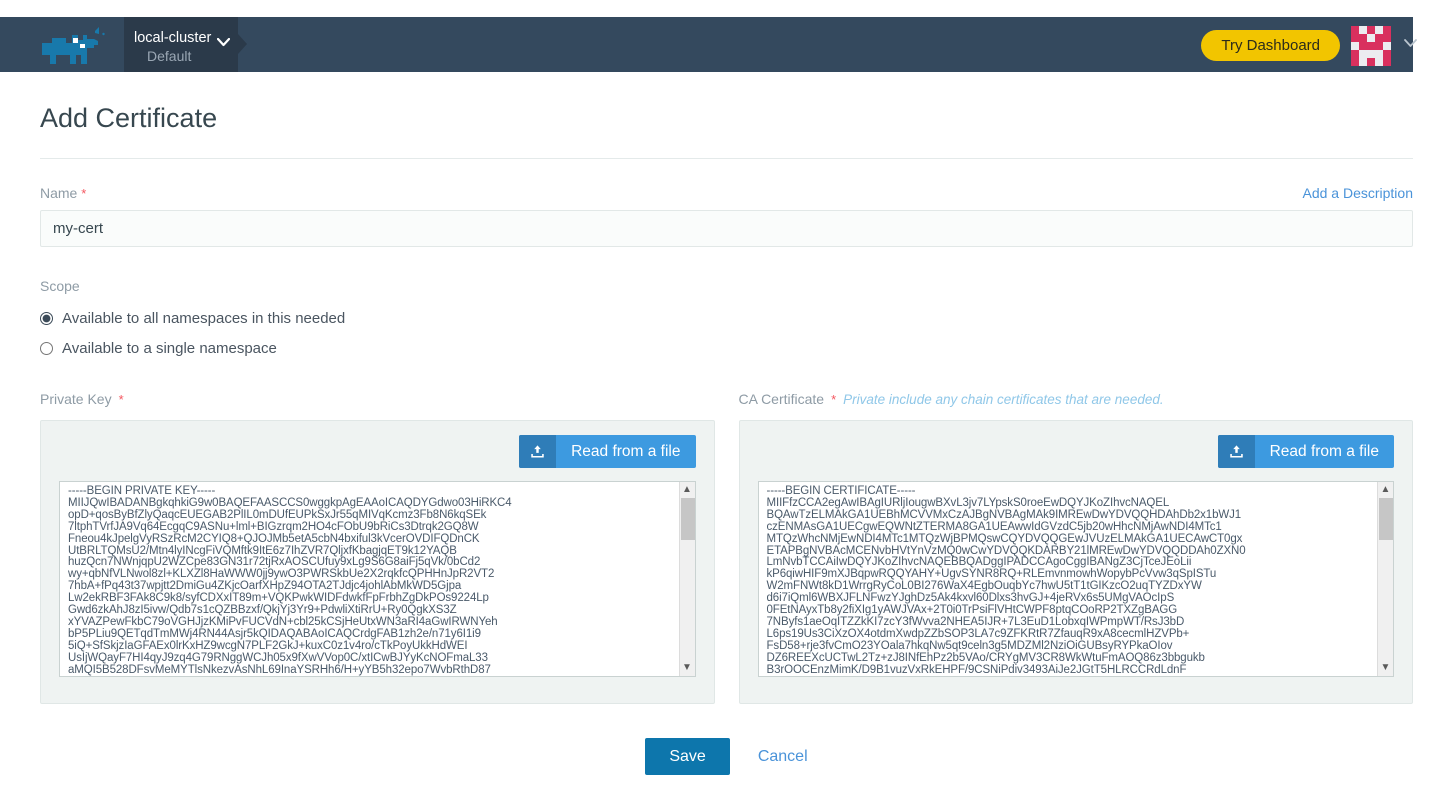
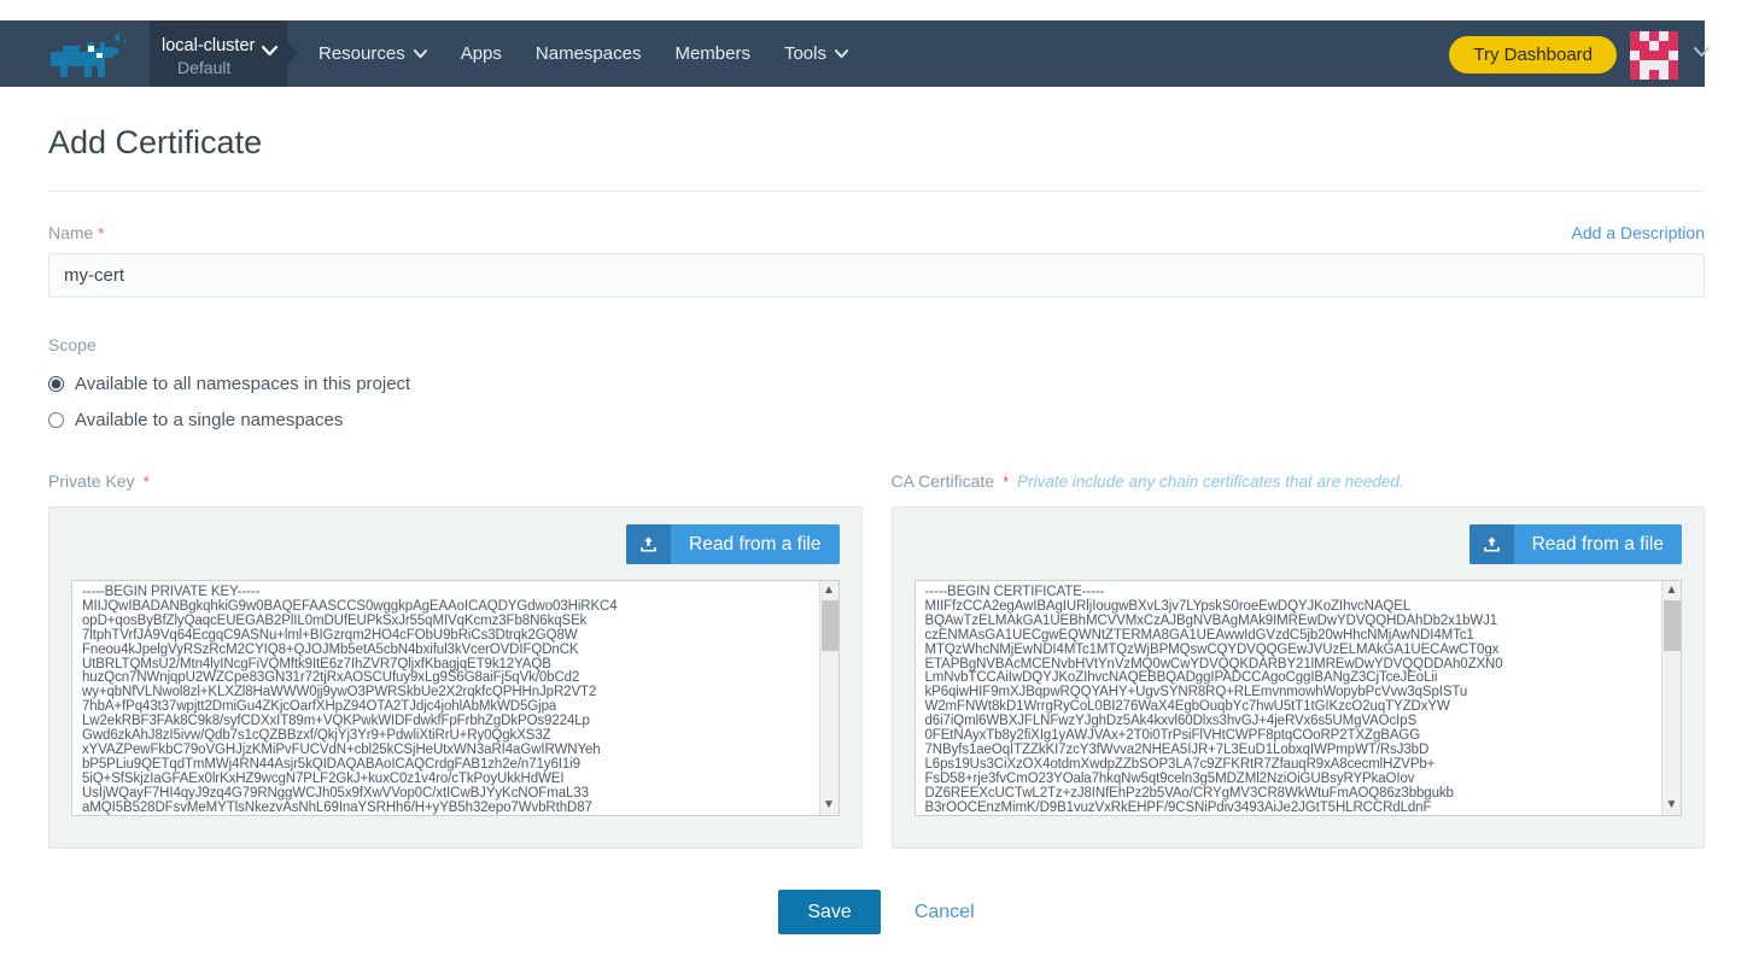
  local-cluster
  Default
+ Resources
+ Apps
+ Namespaces
+ Members
+ Tools
  Try Dashboard
  Add Certificate
  Name *
  Add a Description
  my-cert
  Scope
- Available to all namespaces in this needed
+ Available to all namespaces in this project
- Available to a single namespace
+ Available to a single namespaces
  Private Key
  *
  Read from a file
  -----BEGIN PRIVATE KEY-----
  MIIJQwIBADANBgkqhkiG9w0BAQEFAASCCS0wggkpAgEAAoICAQDYGdwo03HiRKC4
  opD+qosByBfZlyQaqcEUEGAB2PlIL0mDUfEUPkSxJr55qMIVqKcmz3Fb8N6kqSEk
  7ltphTVrfJA9Vq64EcgqC9ASNu+lml+BIGzrqm2HO4cFObU9bRiCs3Dtrqk2GQ8W
  Fneou4kJpelgVyRSzRcM2CYIQ8+QJOJMb5etA5cbN4bxiful3kVcerOVDIFQDnCK
  UtBRLTQMsU2/Mtn4lyINcgFiVQMftk9ItE6z7IhZVR7QljxfKbagjqET9k12YAQB
  huzQcn7NWnjqpU2WZCpe83GN31r72tjRxAOSCUfuy9xLg9S6G8aiFj5qVk/0bCd2
  wy+qbNfVLNwol8zl+KLXZl8HaWWW0jj9ywO3PWRSkbUe2X2rqkfcQPHHnJpR2VT2
  7hbA+fPq43t37wpjtt2DmiGu4ZKjcOarfXHpZ94OTA2TJdjc4johlAbMkWD5Gjpa
  Lw2ekRBF3FAk8C9k8/syfCDXxIT89m+VQKPwkWIDFdwkfFpFrbhZgDkPOs9224Lp
  Gwd6zkAhJ8zI5ivw/Qdb7s1cQZBBzxf/QkjYj3Yr9+PdwliXtiRrU+Ry0QgkXS3Z
  xYVAZPewFkbC79oVGHJjzKMiPvFUCVdN+cbl25kCSjHeUtxWN3aRI4aGwIRWNYeh
  bP5PLiu9QETqdTmMWj4RN44Asjr5kQIDAQABAoICAQCrdgFAB1zh2e/n71y6I1i9
  5iQ+SfSkjzIaGFAEx0lrKxHZ9wcgN7PLF2GkJ+kuxC0z1v4ro/cTkPoyUkkHdWEI
  UsIjWQayF7HI4qyJ9zq4G79RNggWCJh05x9fXwVVop0C/xtICwBJYyKcNOFmaL33
  aMQI5B528DFsvMeMYTlsNkezvAsNhL69InaYSRHh6/H+yYB5h32epo7WvbRthD87
  ▲
  ▼
  CA Certificate
  *
  Private include any chain certificates that are needed.
  Read from a file
  -----BEGIN CERTIFICATE-----
  MIIFfzCCA2egAwIBAgIURljIougwBXvL3jv7LYpskS0roeEwDQYJKoZIhvcNAQEL
  BQAwTzELMAkGA1UEBhMCVVMxCzAJBgNVBAgMAk9IMREwDwYDVQQHDAhDb2x1bWJ1
  czENMAsGA1UECgwEQWNtZTERMA8GA1UEAwwIdGVzdC5jb20wHhcNMjAwNDI4MTc1
  MTQzWhcNMjEwNDI4MTc1MTQzWjBPMQswCQYDVQQGEwJVUzELMAkGA1UECAwCT0gx
  ETAPBgNVBAcMCENvbHVtYnVzMQ0wCwYDVQQKDARBY21lMREwDwYDVQQDDAh0ZXN0
  LmNvbTCCAiIwDQYJKoZIhvcNAQEBBQADggIPADCCAgoCggIBANgZ3CjTceJEoLii
  kP6qiwHIF9mXJBqpwRQQYAHY+UgvSYNR8RQ+RLEmvnmowhWopybPcVvw3qSpISTu
  W2mFNWt8kD1WrrgRyCoL0BI276WaX4EgbOuqbYc7hwU5tT1tGIKzcO2uqTYZDxYW
  d6i7iQml6WBXJFLNFwzYJghDz5Ak4kxvl60Dlxs3hvGJ+4jeRVx6s5UMgVAOcIpS
  0FEtNAyxTb8y2fiXIg1yAWJVAx+2T0i0TrPsiFlVHtCWPF8ptqCOoRP2TXZgBAGG
  7NByfs1aeOqITZZkKI7zcY3fWvva2NHEA5IJR+7L3EuD1LobxqIWPmpWT/RsJ3bD
  L6ps19Us3CiXzOX4otdmXwdpZZbSOP3LA7c9ZFKRtR7ZfauqR9xA8cecmlHZVPb+
  FsD58+rje3fvCmO23YOala7hkqNw5qt9celn3g5MDZMl2NziOiGUBsyRYPkaOIov
  DZ6REEXcUCTwL2Tz+zJ8INfEhPz2b5VAo/CRYgMV3CR8WkWtuFmAOQ86z3bbgukb
  B3rOOCEnzMimK/D9B1vuzVxRkEHPF/9CSNiPdiv3493AiJe2JGtT5HLRCCRdLdnF
  ▲
  ▼
  Save
  Cancel
